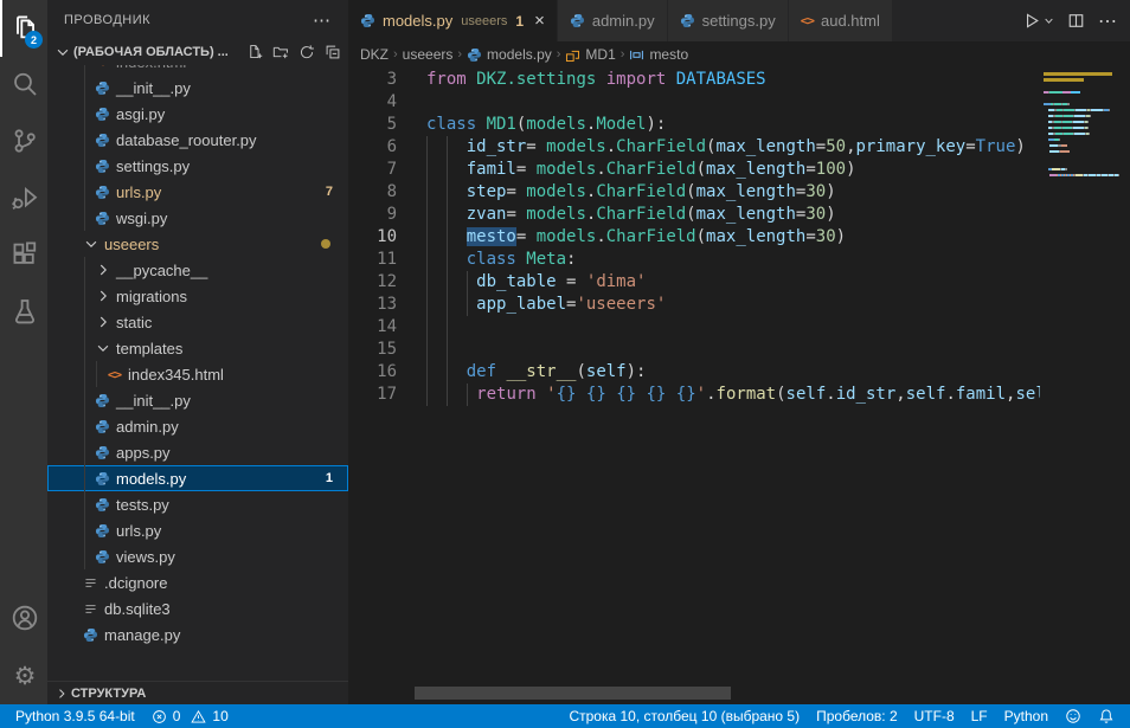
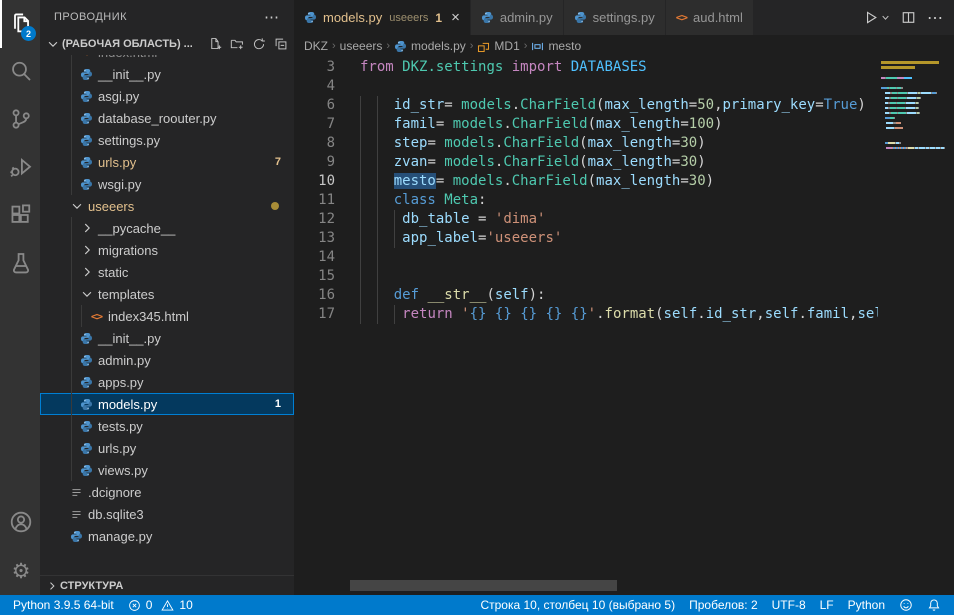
  2
  ⚙
  ПРОВОДНИК
  ⋯
  (РАБОЧАЯ ОБЛАСТЬ) ...
  __init__.py
  asgi.py
  database_roouter.py
  settings.py
  urls.py
  7
  wsgi.py
  useeers
  __pycache__
  migrations
  static
  templates
  <>
  index345.html
  __init__.py
  admin.py
  apps.py
  models.py
  1
  tests.py
  urls.py
  views.py
  .dcignore
  db.sqlite3
  manage.py
  СТРУКТУРА
  models.py
  useeers
  1
  ×
  admin.py
  settings.py
  <>
  aud.html
  ⋯
  DKZ
  ›
  useeers
  ›
  models.py
  ›
  MD1
  ›
  mesto
  3
  from DKZ.settings import DATABASES
  4
- 5
- class MD1(models.Model):
  6
  id_str= models.CharField(max_length=50,primary_key=True)
  7
  famil= models.CharField(max_length=100)
  8
  step= models.CharField(max_length=30)
  9
  zvan= models.CharField(max_length=30)
  10
  mesto= models.CharField(max_length=30)
  11
  class Meta:
  12
  db_table = 'dima'
  13
  app_label='useeers'
  14
  15
  16
  def __str__(self):
  17
  return '{} {} {} {} {}'.format(self.id_str,self.famil,se
  Python 3.9.5 64-bit
  0
  10
  Строка 10, столбец 10 (выбрано 5)
  Пробелов: 2
  UTF-8
  LF
  Python
